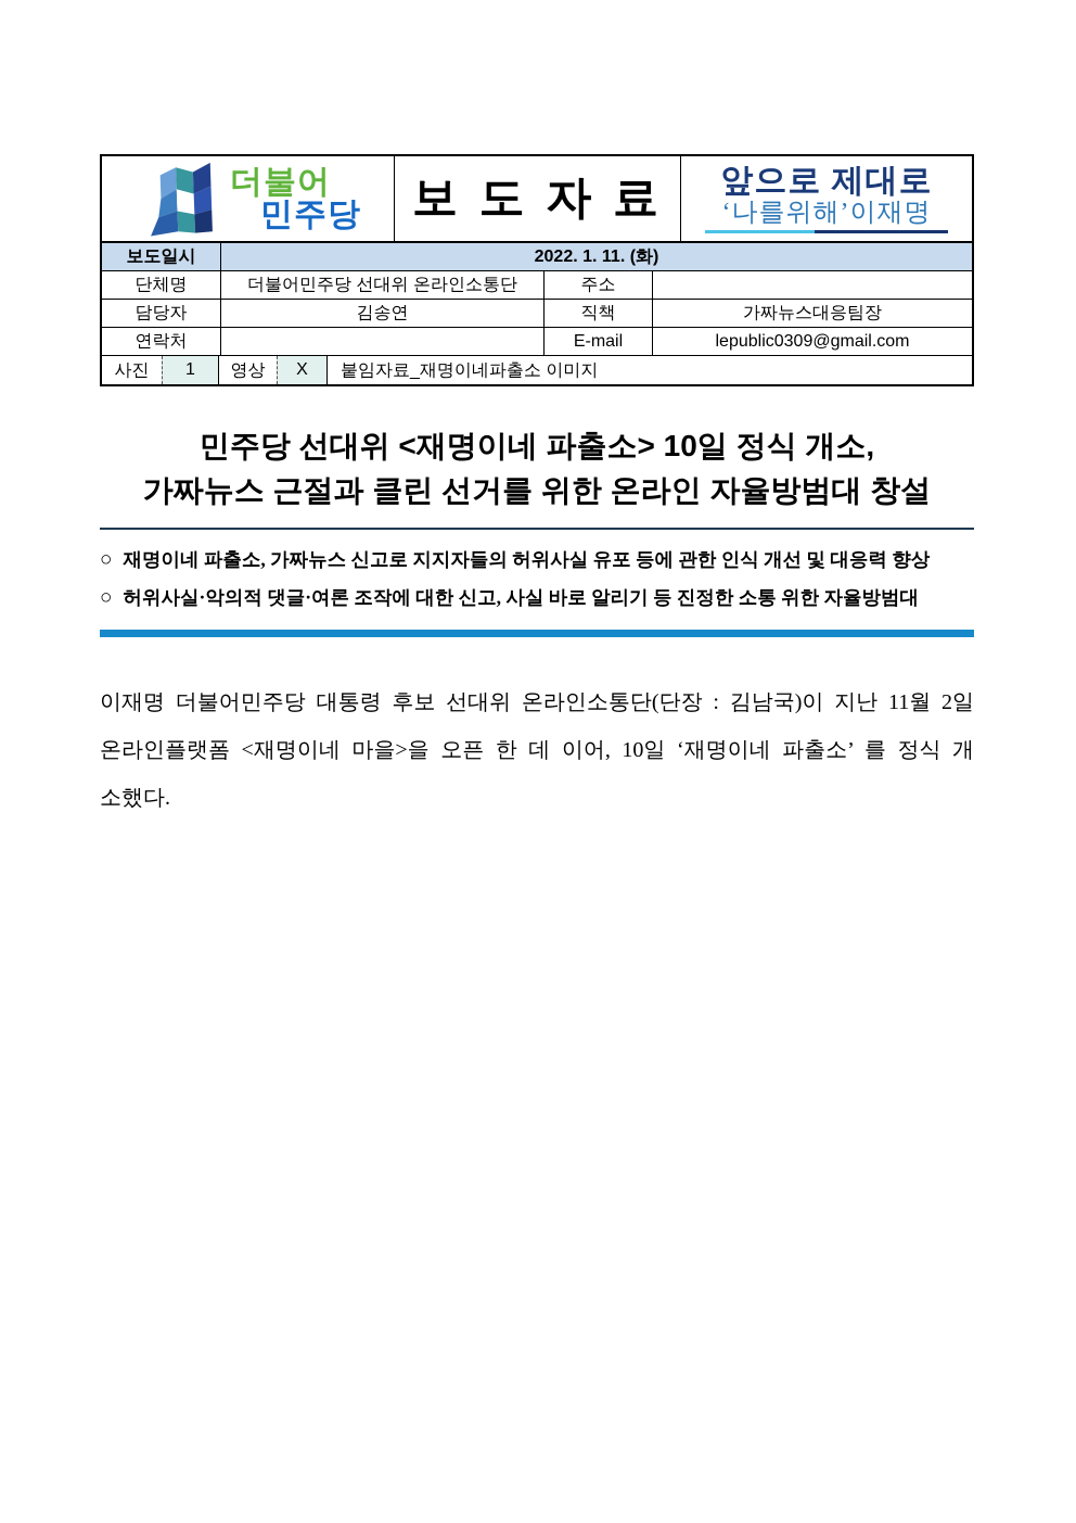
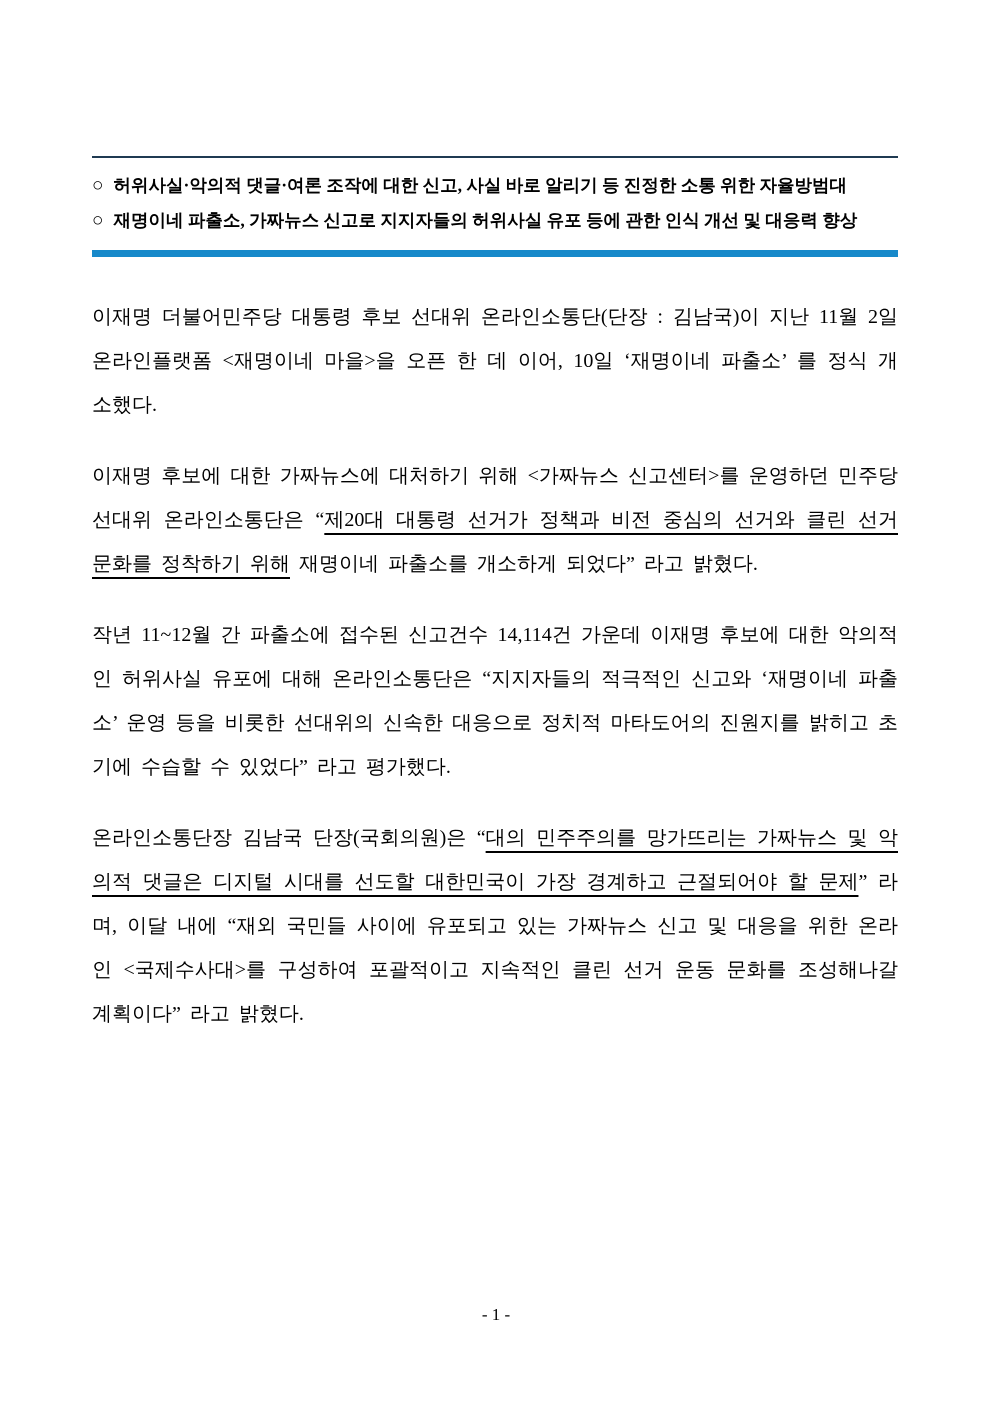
- 더불어
- 민주당
- 보 도 자 료
- 앞으로 제대로
- ‘나를위해’이재명
- 보도일시
- 2022. 1. 11. (화)
- 단체명
- 더불어민주당 선대위 온라인소통단
- 주소
- 담당자
- 김송연
- 직책
- 가짜뉴스대응팀장
- 연락처
- E-mail
- lepublic0309@gmail.com
- 사진
- 1
- 영상
- X
- 붙임자료_재명이네파출소 이미지
- 민주당 선대위 <재명이네 파출소> 10일 정식 개소,
- 가짜뉴스 근절과 클린 선거를 위한 온라인 자율방범대 창설
  ○
- 재명이네 파출소, 가짜뉴스 신고로 지지자들의 허위사실 유포 등에 관한 인식 개선 및 대응력 향상
+ 허위사실·악의적 댓글·여론 조작에 대한 신고, 사실 바로 알리기 등 진정한 소통 위한 자율방범대
  ○
- 허위사실·악의적 댓글·여론 조작에 대한 신고, 사실 바로 알리기 등 진정한 소통 위한 자율방범대
+ 재명이네 파출소, 가짜뉴스 신고로 지지자들의 허위사실 유포 등에 관한 인식 개선 및 대응력 향상
  이재명 더불어민주당 대통령 후보 선대위 온라인소통단(단장 : 김남국)이 지난 11월 2일 온라인플랫폼 <재명이네 마을>을 오픈 한 데 이어, 10일 ‘재명이네 파출소’ 를 정식 개소했다.
+ 이재명 후보에 대한 가짜뉴스에 대처하기 위해 <가짜뉴스 신고센터>를 운영하던 민주당 선대위 온라인소통단은 “제20대 대통령 선거가 정책과 비전 중심의 선거와 클린 선거 문화를 정착하기 위해 재명이네 파출소를 개소하게 되었다” 라고 밝혔다.
+ 작년 11~12월 간 파출소에 접수된 신고건수 14,114건 가운데 이재명 후보에 대한 악의적인 허위사실 유포에 대해 온라인소통단은 “지지자들의 적극적인 신고와 ‘재명이네 파출소’ 운영 등을 비롯한 선대위의 신속한 대응으로 정치적 마타도어의 진원지를 밝히고 초기에 수습할 수 있었다” 라고 평가했다.
+ 온라인소통단장 김남국 단장(국회의원)은 “대의 민주주의를 망가뜨리는 가짜뉴스 및 악의적 댓글은 디지털 시대를 선도할 대한민국이 가장 경계하고 근절되어야 할 문제” 라며, 이달 내에 “재외 국민들 사이에 유포되고 있는 가짜뉴스 신고 및 대응을 위한 온라인 <국제수사대>를 구성하여 포괄적이고 지속적인 클린 선거 운동 문화를 조성해나갈 계획이다” 라고 밝혔다.
+ - 1 -
